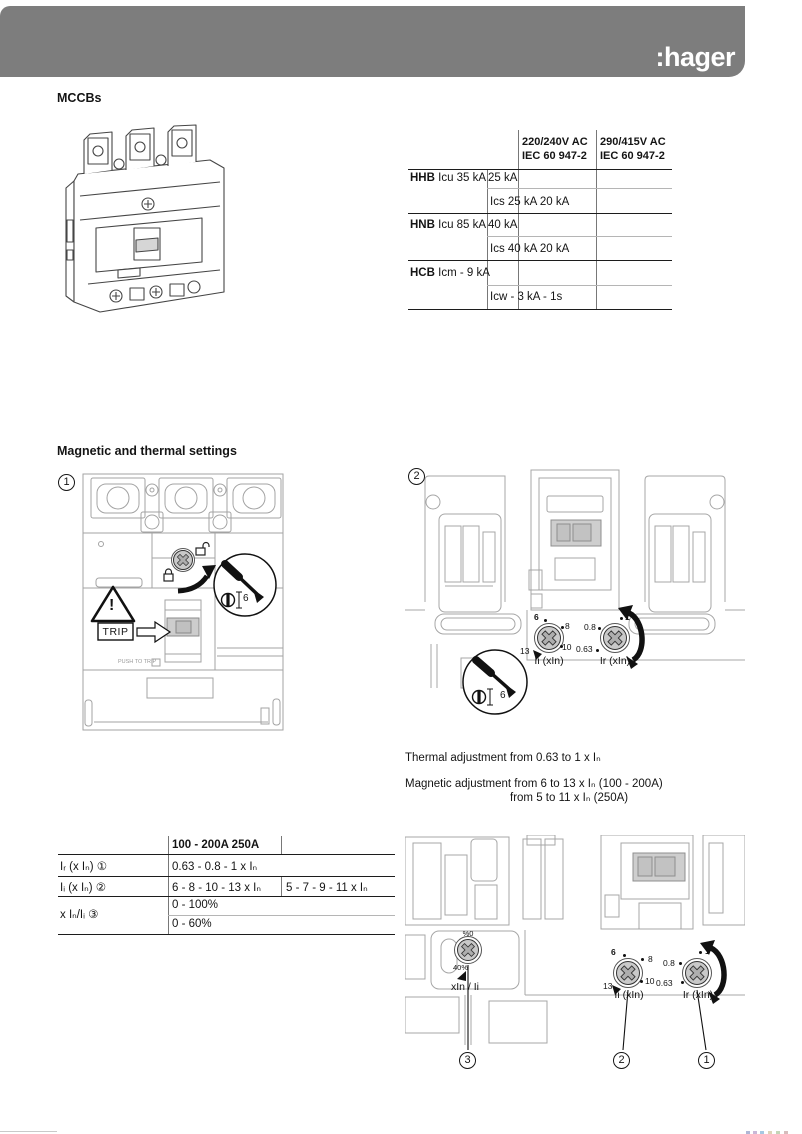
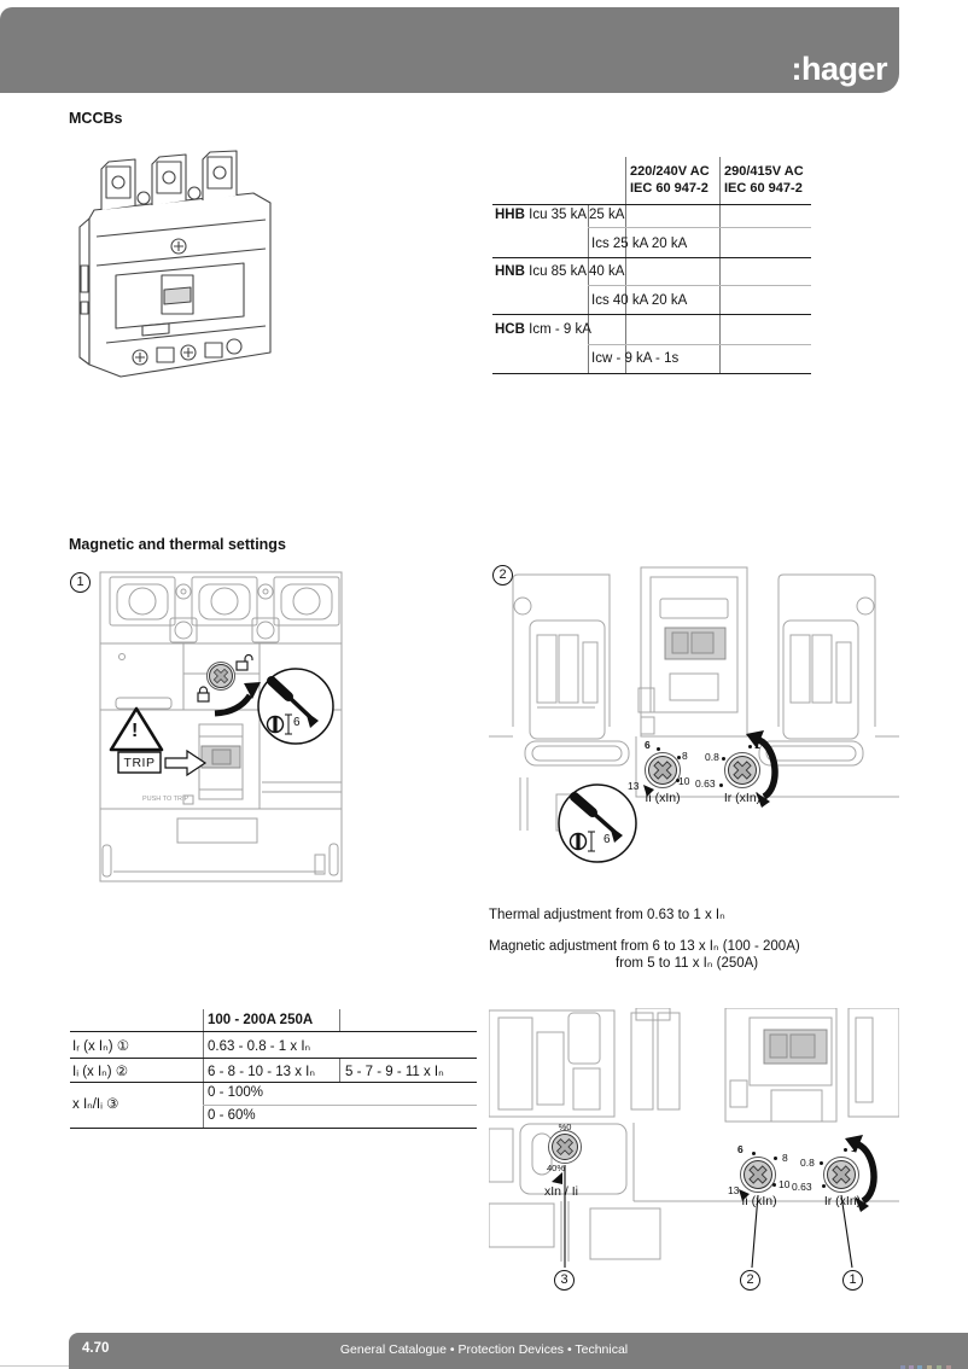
  :hager
  MCCBs
  220/240V AC
  IEC 60 947-2
  290/415V AC
  IEC 60 947-2
  HHB Icu 35 kA
  25 kA
  Ics 25 kA 20 kA
  HNB Icu 85 kA
  40 kA
  Ics 40 kA 20 kA
  HCB Icm - 9 kA
- Icw - 3 kA - 1s
+ Icw - 9 kA - 1s
  Magnetic and thermal settings
  1
  !
  TRIP
  6
  2
  6
  8
  10
  13
  Ii (xIn)
  1
  0.8
  0.63
  Ir (xIn)
  6
  Thermal adjustment from 0.63 to 1 x Iₙ
  Magnetic adjustment from 6 to 13 x Iₙ (100 - 200A)
  from 5 to 11 x Iₙ (250A)
  100 - 200A 250A
  Iᵣ (x Iₙ) ①
  0.63 - 0.8 - 1 x Iₙ
  Iᵢ (x Iₙ) ②
  6 - 8 - 10 - 13 x Iₙ
  5 - 7 - 9 - 11 x Iₙ
  x Iₙ/Iᵢ ③
  0 - 100%
  0 - 60%
  %0
  40%
  xIn / Ii
  6
  8
  10
  13
  Ii (xIn)
  1
  0.8
  0.63
  Ir (xIn)
  3
  2
  1
+ 4.70
+ General Catalogue • Protection Devices • Technical
